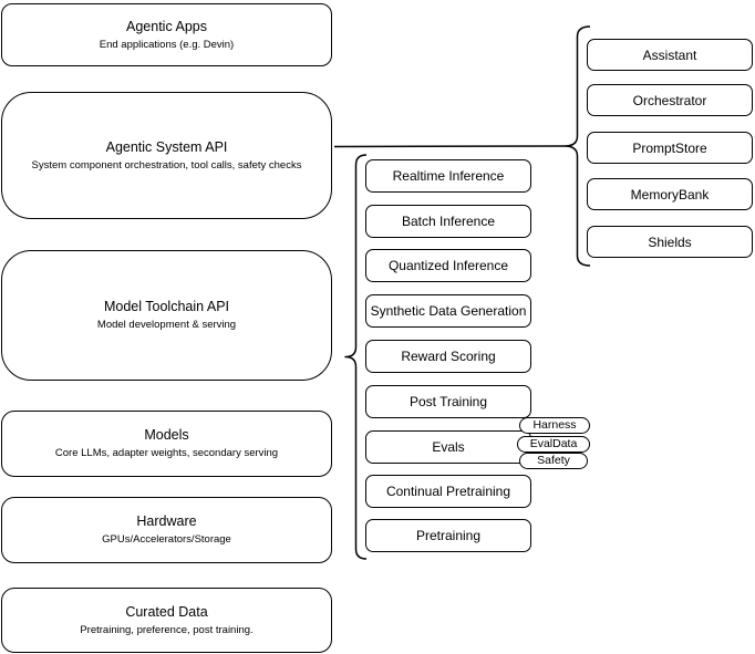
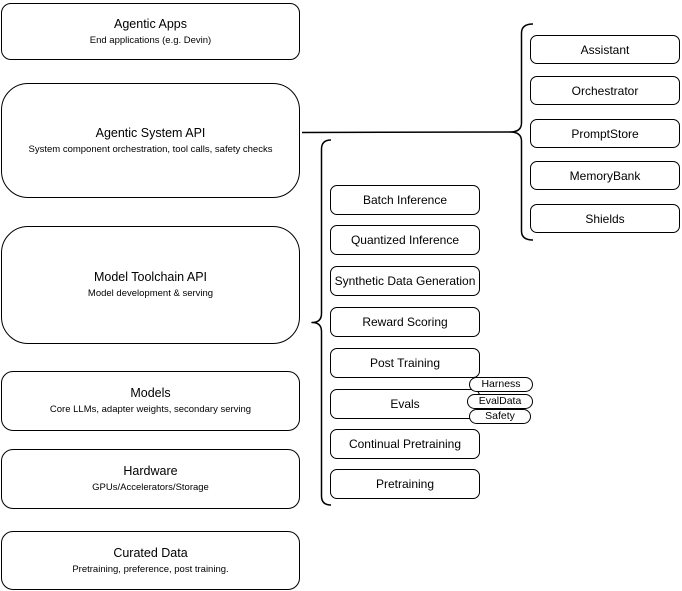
  Agentic Apps
  End applications (e.g. Devin)
  Agentic System API
  System component orchestration, tool calls, safety checks
  Model Toolchain API
  Model development & serving
  Models
  Core LLMs, adapter weights, secondary serving
  Hardware
  GPUs/Accelerators/Storage
  Curated Data
  Pretraining, preference, post training.
- Realtime Inference
  Batch Inference
  Quantized Inference
  Synthetic Data Generation
  Reward Scoring
  Post Training
  Evals
  Continual Pretraining
  Pretraining
  Assistant
  Orchestrator
  PromptStore
  MemoryBank
  Shields
  Harness
  EvalData
  Safety
